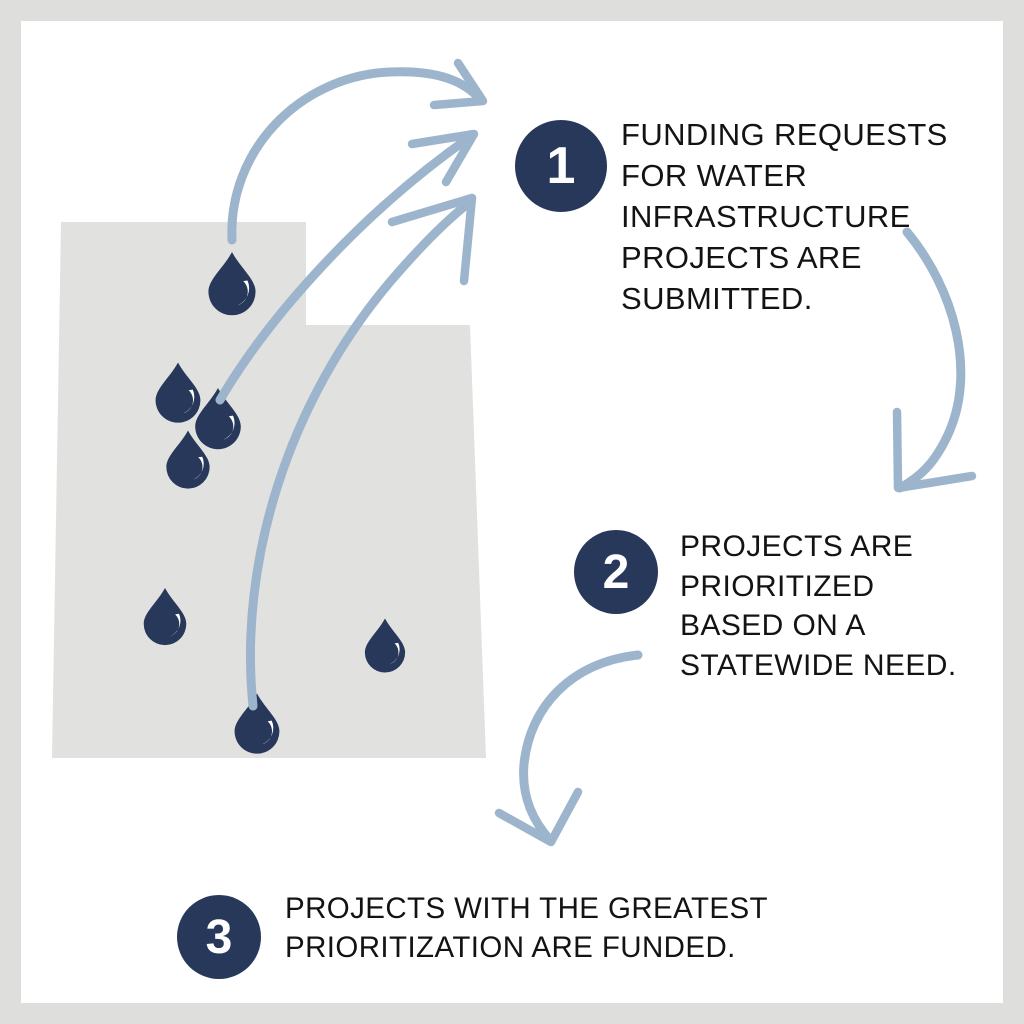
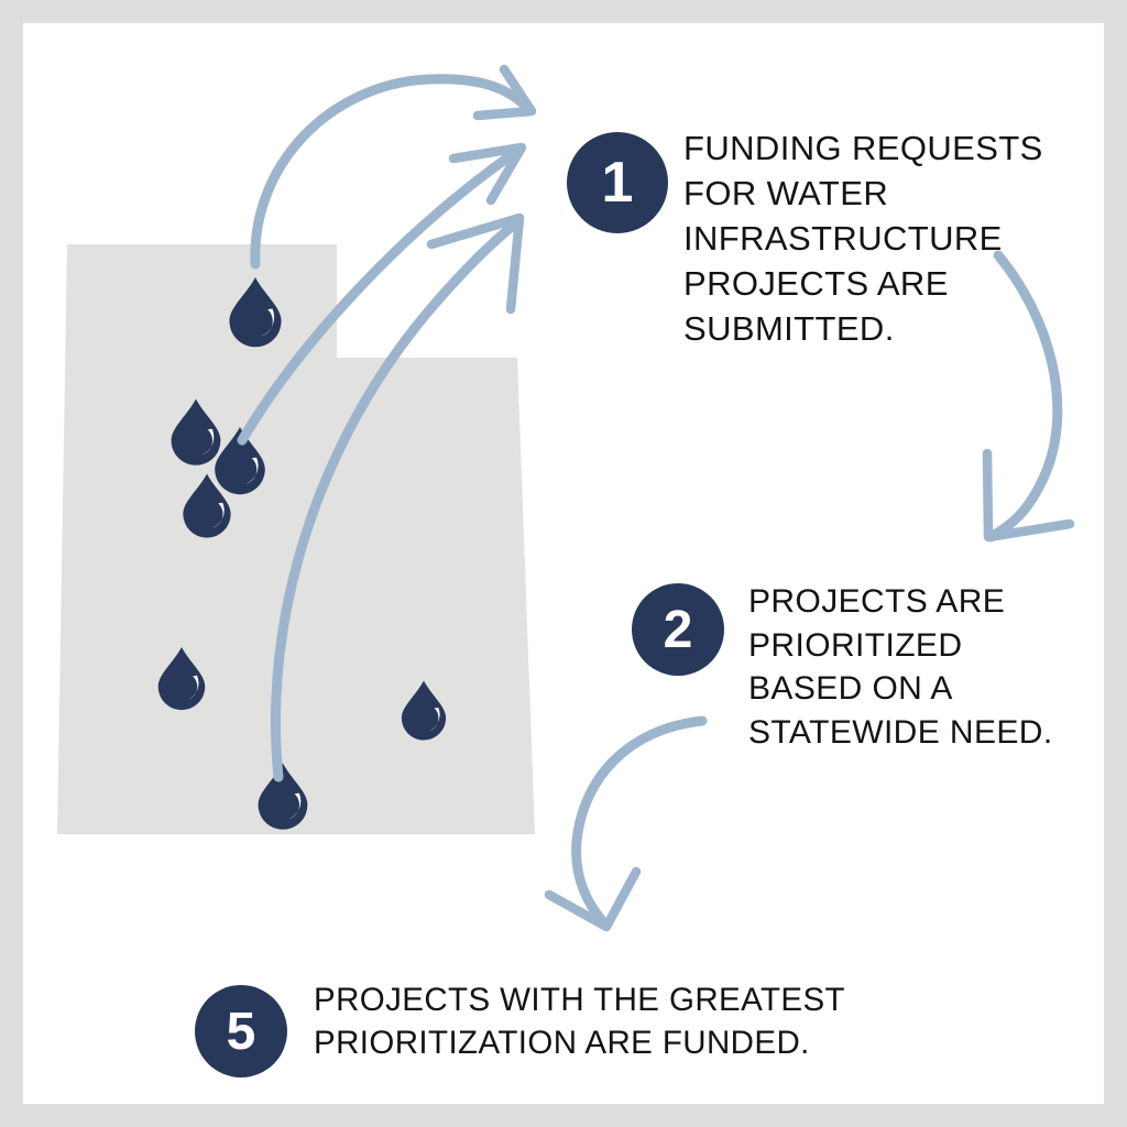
  1
  2
- 3
+ 5
  FUNDING REQUESTS
  FOR WATER
  INFRASTRUCTURE
  PROJECTS ARE
  SUBMITTED.
  PROJECTS ARE
  PRIORITIZED
  BASED ON A
  STATEWIDE NEED.
  PROJECTS WITH THE GREATEST
  PRIORITIZATION ARE FUNDED.
